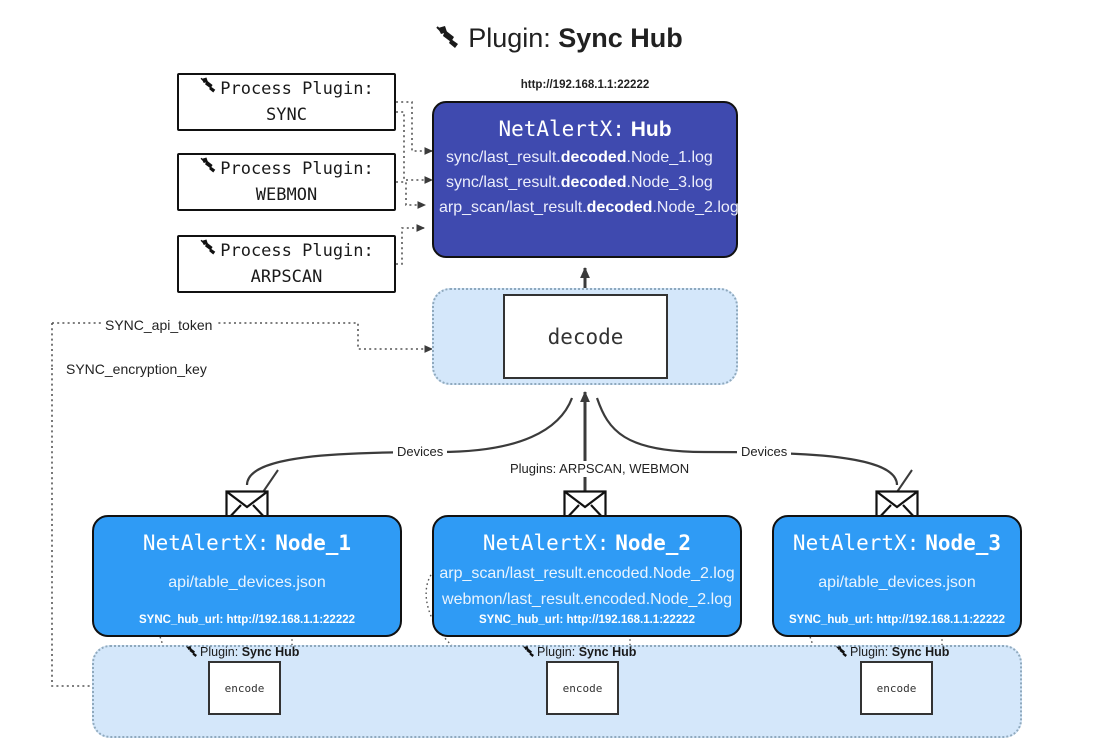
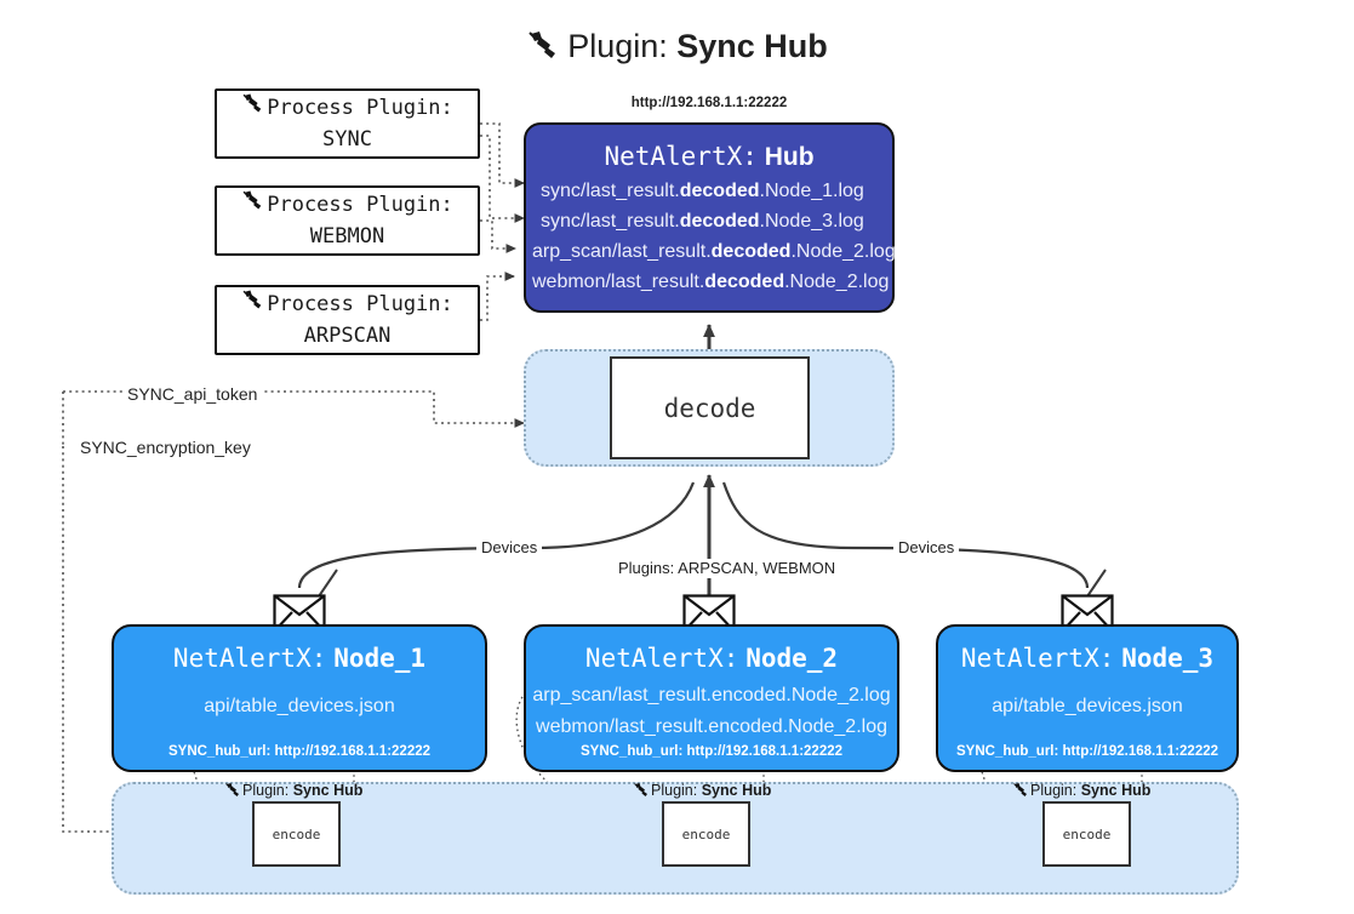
  Plugin: Sync Hub
  Process Plugin:
  SYNC
  Process Plugin:
  WEBMON
  Process Plugin:
  ARPSCAN
  http://192.168.1.1:22222
  NetAlertX: Hub
  sync/last_result.decoded.Node_1.log
  sync/last_result.decoded.Node_3.log
  arp_scan/last_result.decoded.Node_2.log
+ webmon/last_result.decoded.Node_2.log
  decode
  SYNC_api_token
  SYNC_encryption_key
  Devices
  Plugins: ARPSCAN, WEBMON
  Devices
  NetAlertX: Node_1
  api/table_devices.json
  SYNC_hub_url: http://192.168.1.1:22222
  NetAlertX: Node_2
  arp_scan/last_result.encoded.Node_2.log
  webmon/last_result.encoded.Node_2.log
  SYNC_hub_url: http://192.168.1.1:22222
  NetAlertX: Node_3
  api/table_devices.json
  SYNC_hub_url: http://192.168.1.1:22222
  Plugin: Sync Hub
  encode
  Plugin: Sync Hub
  encode
  Plugin: Sync Hub
  encode
